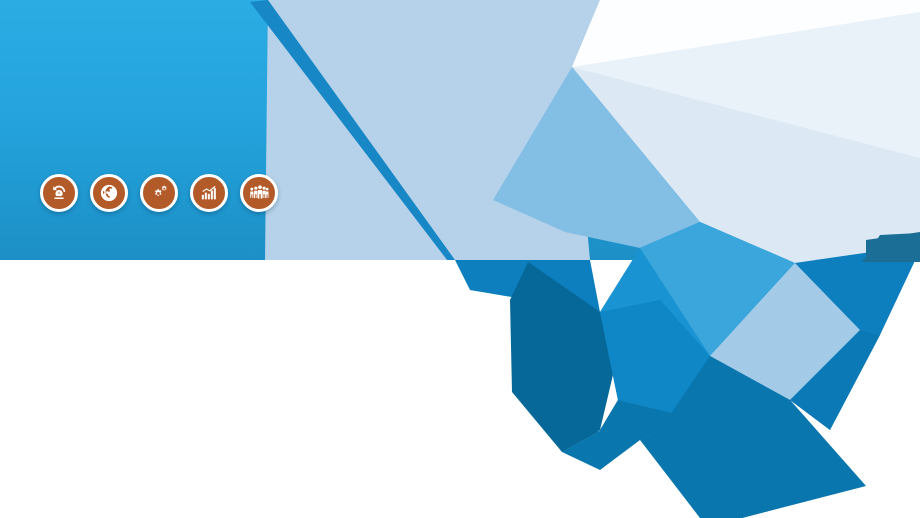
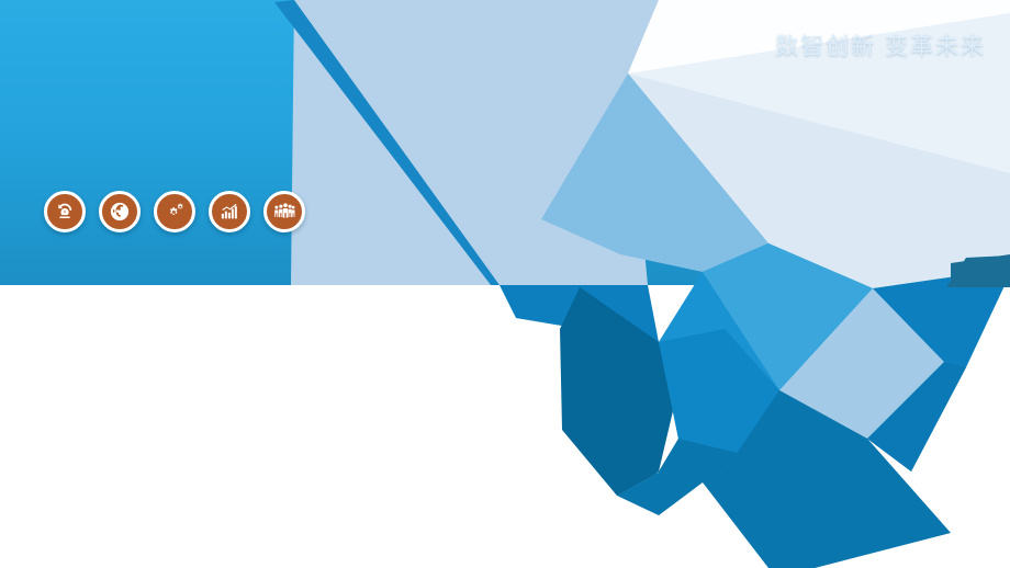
+ 数智创新 变革未来
